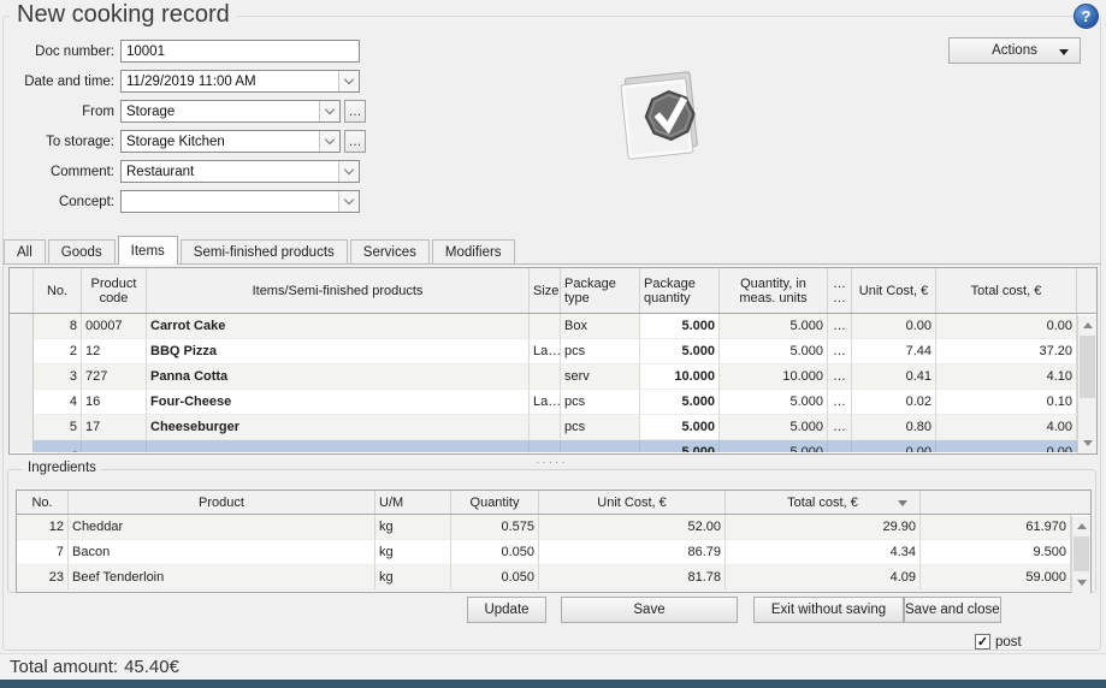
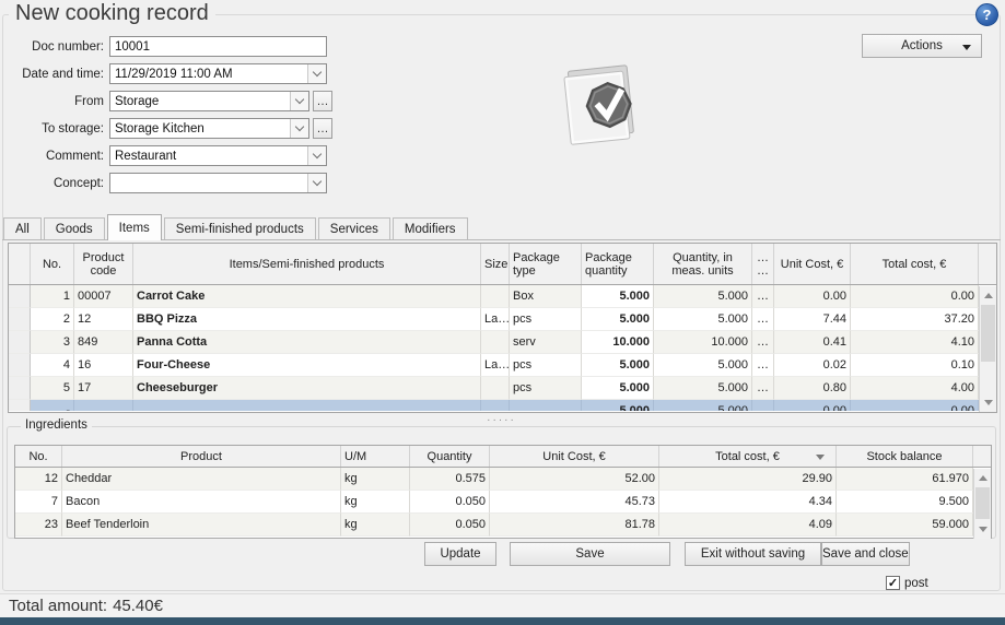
  New cooking record
  ?
  Doc number:
  10001
  Date and time:
  11/29/2019 11:00 AM
  From
  Storage
  …
  To storage:
  Storage Kitchen
  …
  Comment:
  Restaurant
  Concept:
  Actions
  All
  Goods
  Items
  Semi-finished products
  Services
  Modifiers
  No.
  Product code
  Items/Semi-finished products
  Size
  Package type
  Package quantity
  Quantity, in meas. units
  … …
  Unit Cost, €
  Total cost, €
- 8
+ 1
  00007
  Carrot Cake
  Box
  5.000
  5.000
  …
  0.00
  0.00
  2
  12
  BBQ Pizza
  La…
  pcs
  5.000
  5.000
  …
  7.44
  37.20
  3
- 727
+ 849
  Panna Cotta
  serv
  10.000
  10.000
  …
  0.41
  4.10
  4
  16
  Four-Cheese
  La…
  pcs
  5.000
  5.000
  …
  0.02
  0.10
  5
  17
  Cheeseburger
  pcs
  5.000
  5.000
  …
  0.80
  4.00
  ·····
  Ingredients
  No.
  Product
  U/M
  Quantity
  Unit Cost, €
  Total cost, €
+ Stock balance
  12
  Cheddar
  kg
  0.575
  52.00
  29.90
  61.970
  7
  Bacon
  kg
  0.050
- 86.79
+ 45.73
  4.34
  9.500
  23
  Beef Tenderloin
  kg
  0.050
  81.78
  4.09
  59.000
  Update
  Save
  Exit without saving
  Save and close
  post
  Total amount:
  45.40€
